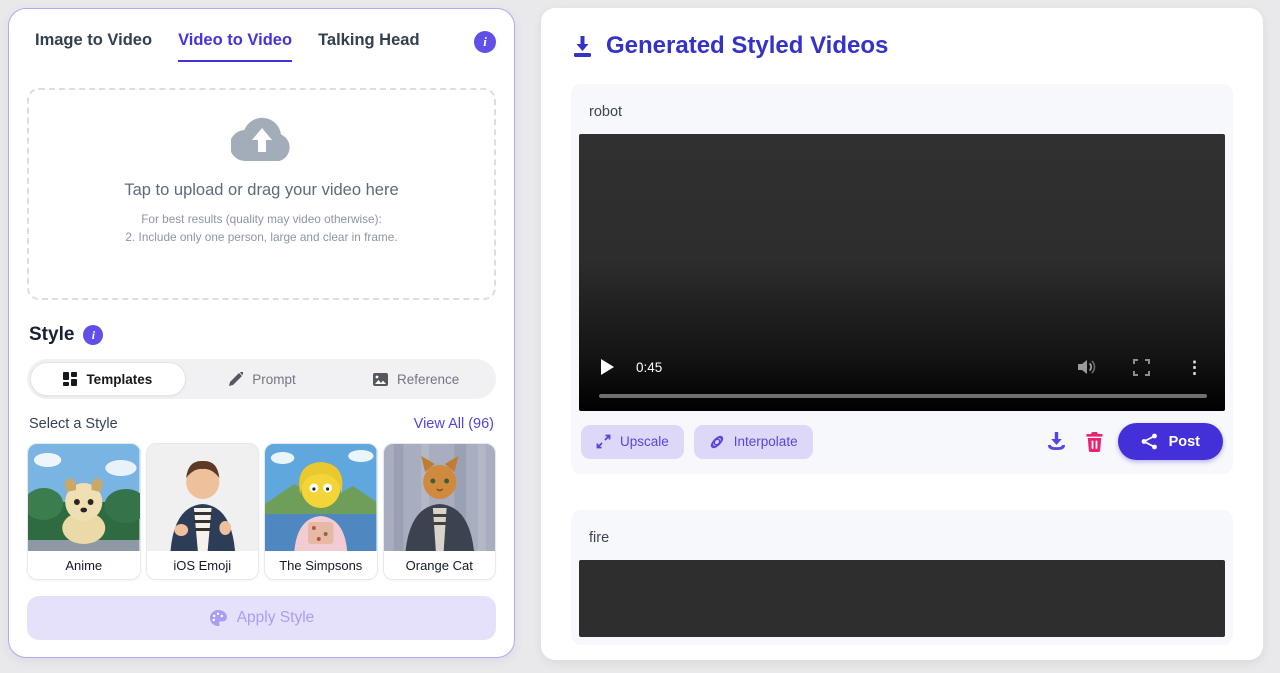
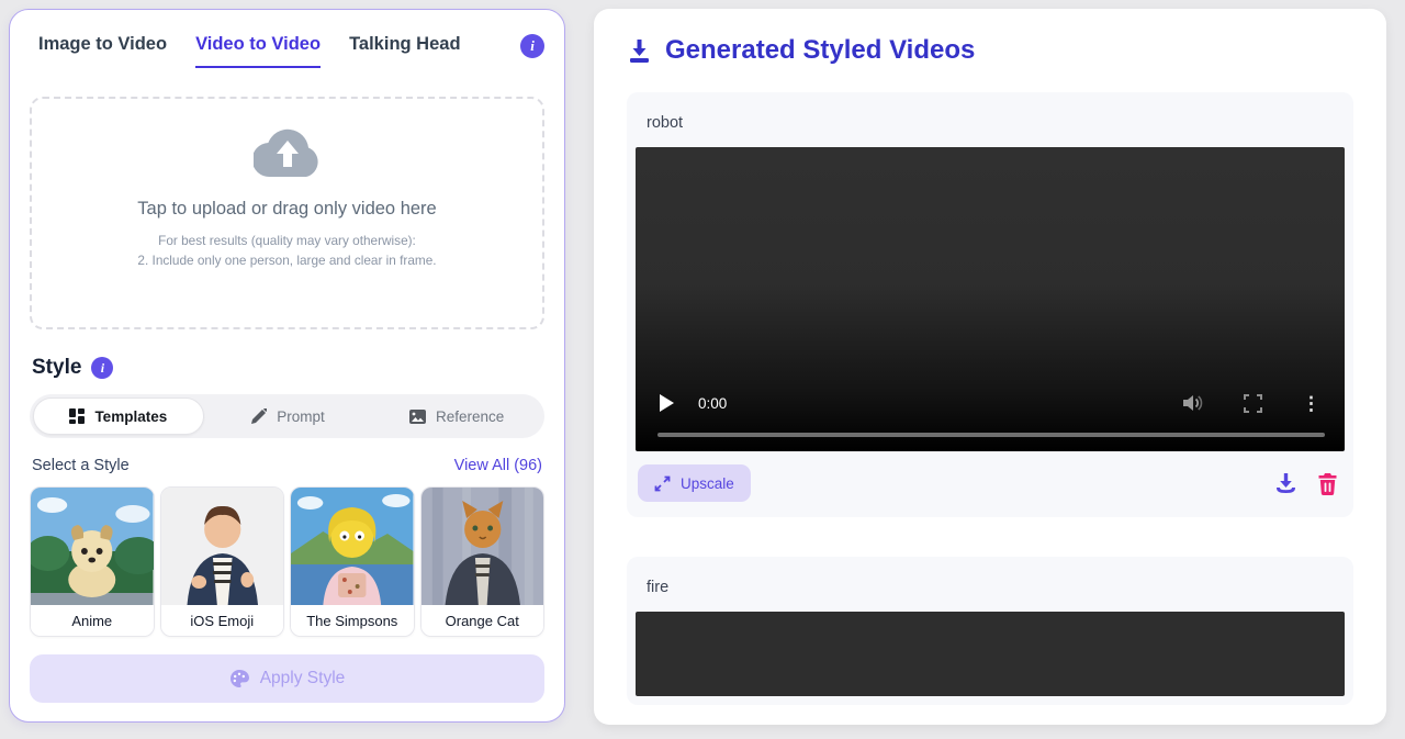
  Image to Video
  Video to Video
  Talking Head
  i
- Tap to upload or drag your video here
+ Tap to upload or drag only video here
- For best results (quality may video otherwise):
+ For best results (quality may vary otherwise):
  2. Include only one person, large and clear in frame.
  Style
  i
  Templates
  Prompt
  Reference
  Select a Style
  View All (96)
  Anime
  iOS Emoji
  The Simpsons
  Orange Cat
  Apply Style
  Generated Styled Videos
  robot
- 0:45
+ 0:00
  ⋮
  Upscale
- Interpolate
- Post
  fire
